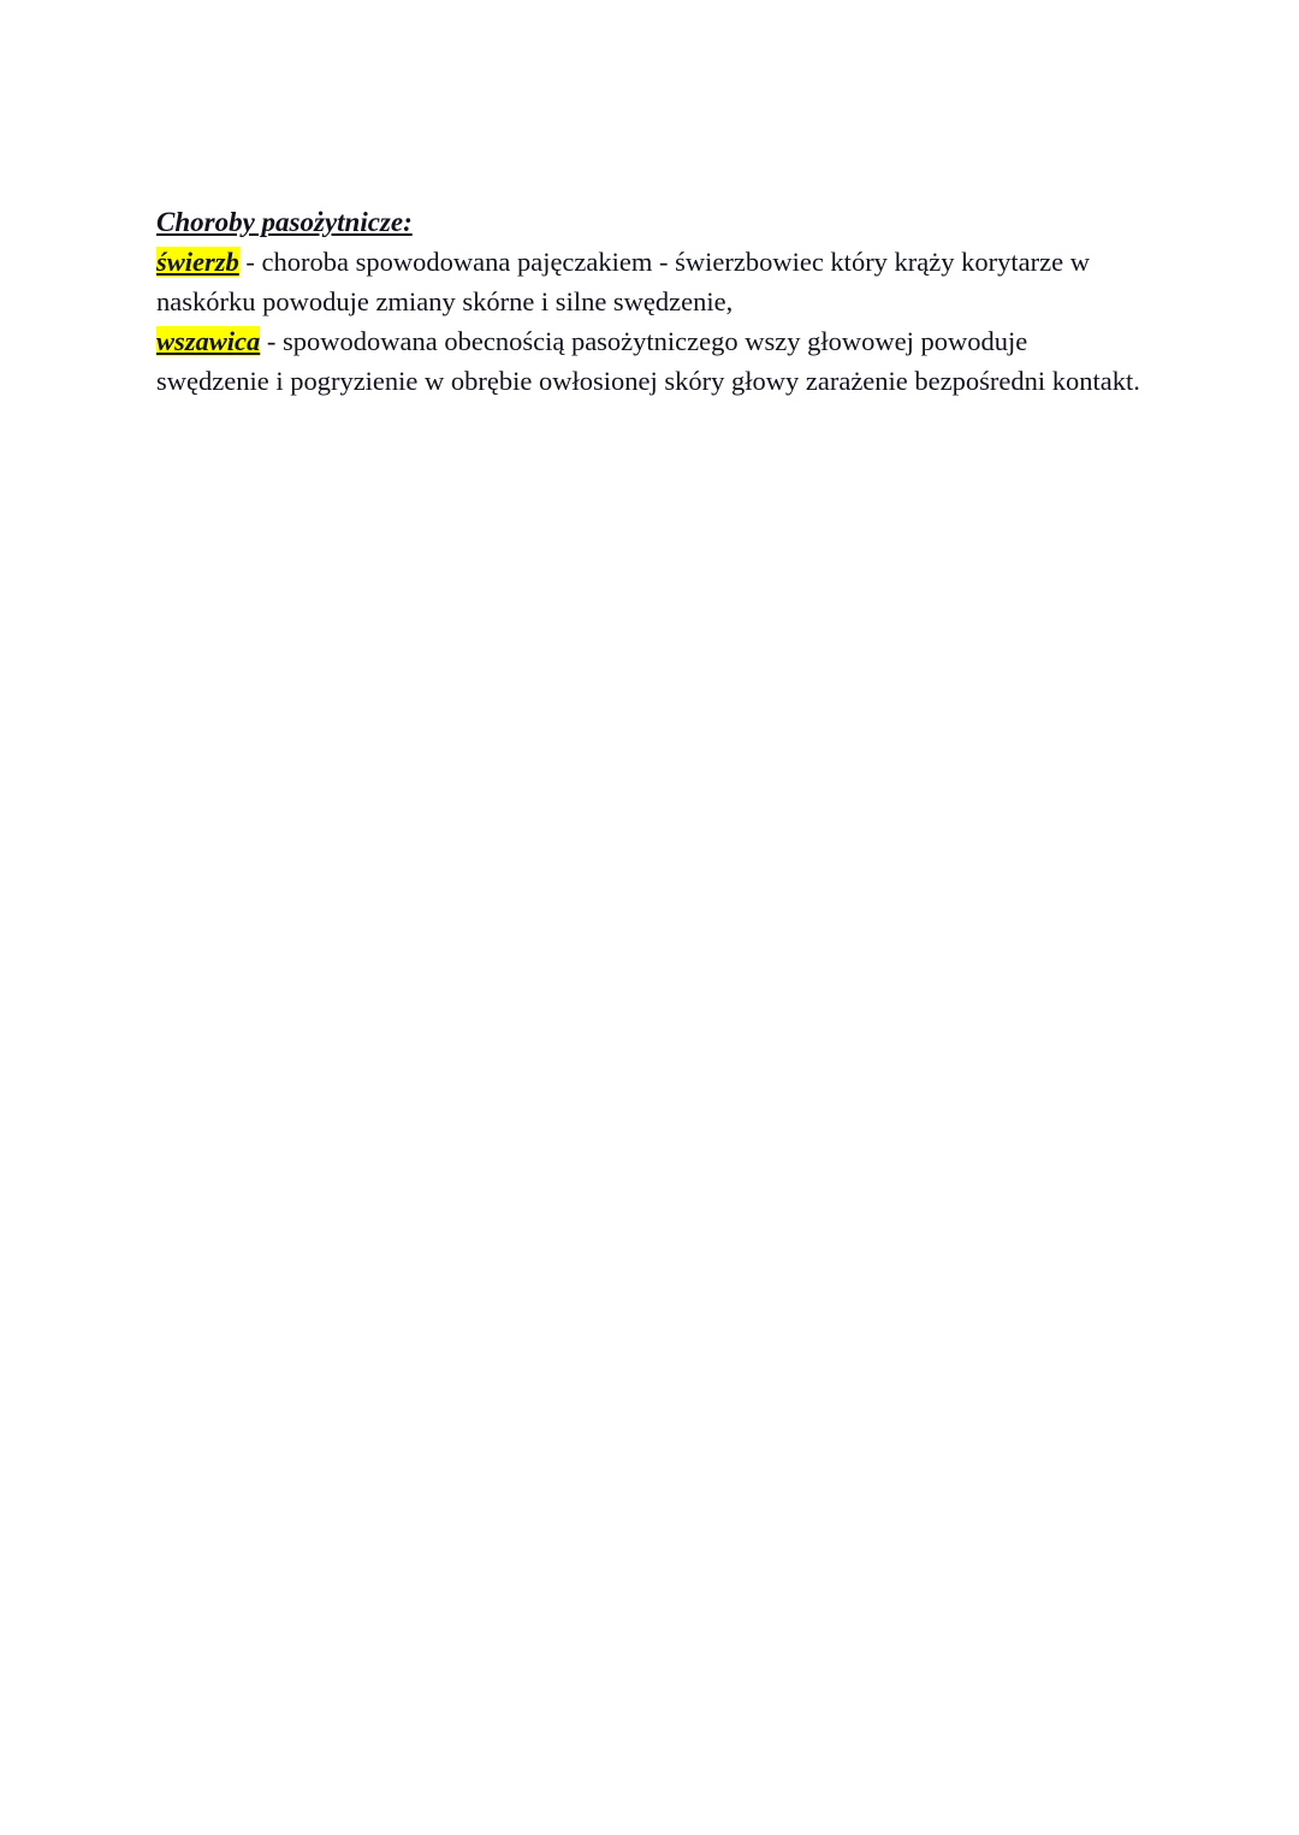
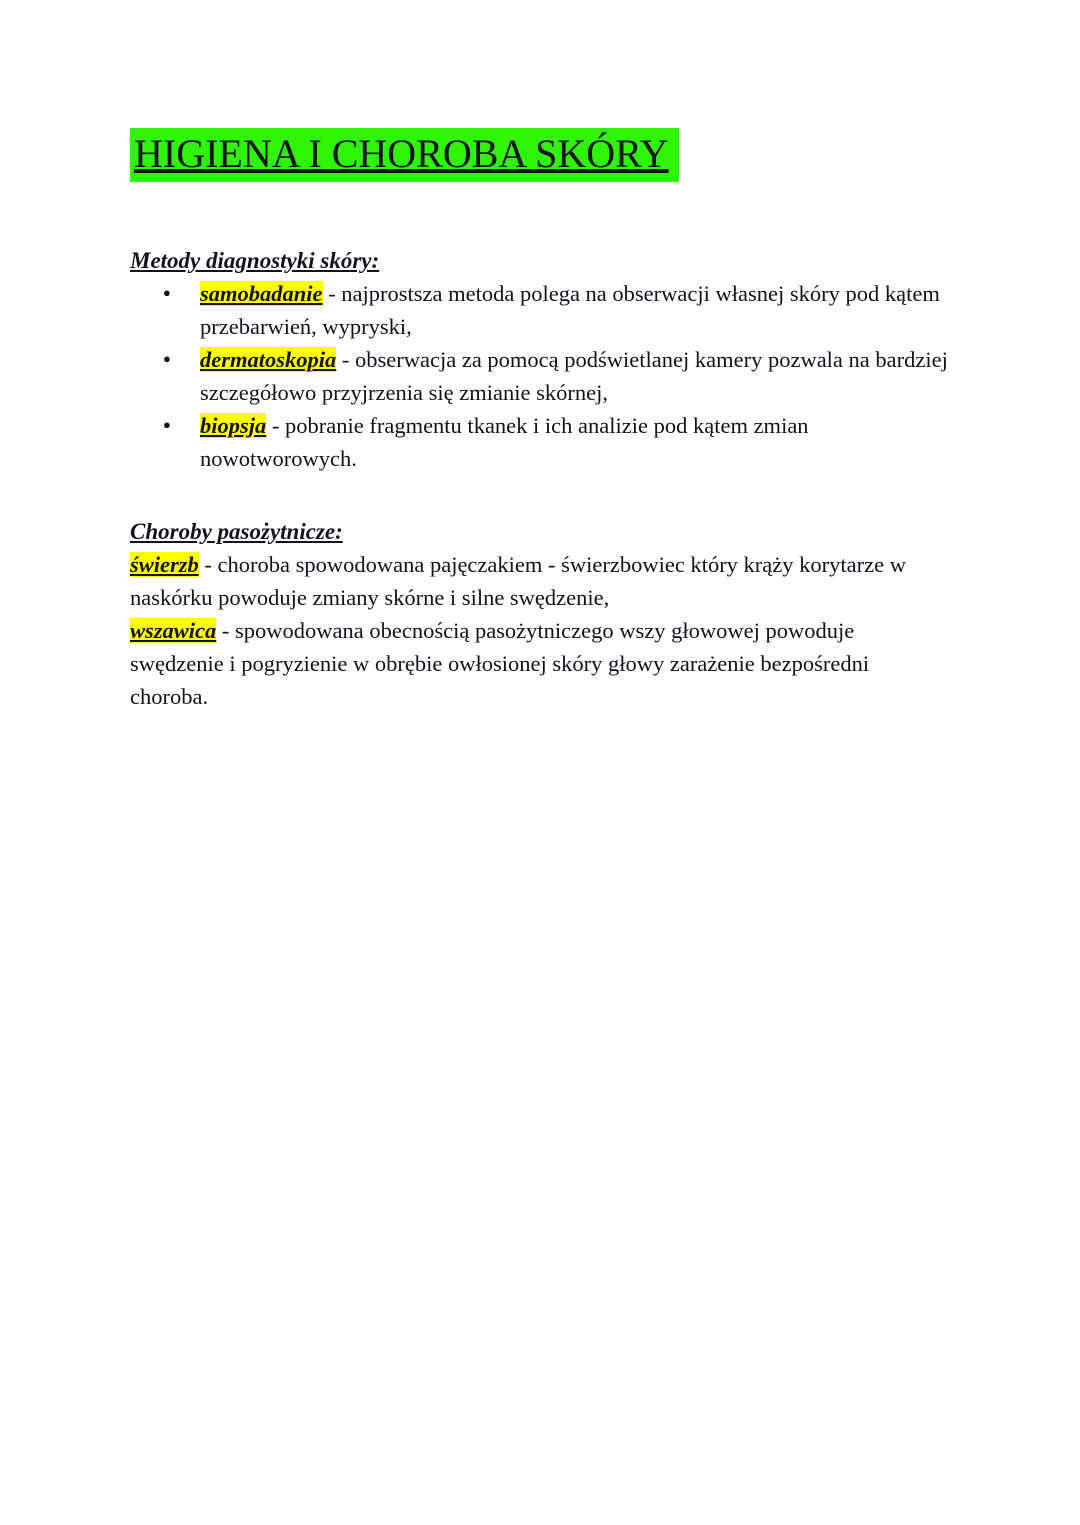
+ HIGIENA I CHOROBA SKÓRY
+ Metody diagnostyki skóry:
+ samobadanie - najprostsza metoda polega na obserwacji własnej skóry pod kątem przebarwień, wypryski,
+ dermatoskopia - obserwacja za pomocą podświetlanej kamery pozwala na bardziej szczegółowo przyjrzenia się zmianie skórnej,
+ biopsja - pobranie fragmentu tkanek i ich analizie pod kątem zmian nowotworowych.
  Choroby pasożytnicze:
  świerzb - choroba spowodowana pajęczakiem - świerzbowiec który krąży korytarze w naskórku powoduje zmiany skórne i silne swędzenie,
- wszawica - spowodowana obecnością pasożytniczego wszy głowowej powoduje swędzenie i pogryzienie w obrębie owłosionej skóry głowy zarażenie bezpośredni kontakt.
+ wszawica - spowodowana obecnością pasożytniczego wszy głowowej powoduje swędzenie i pogryzienie w obrębie owłosionej skóry głowy zarażenie bezpośredni choroba.
